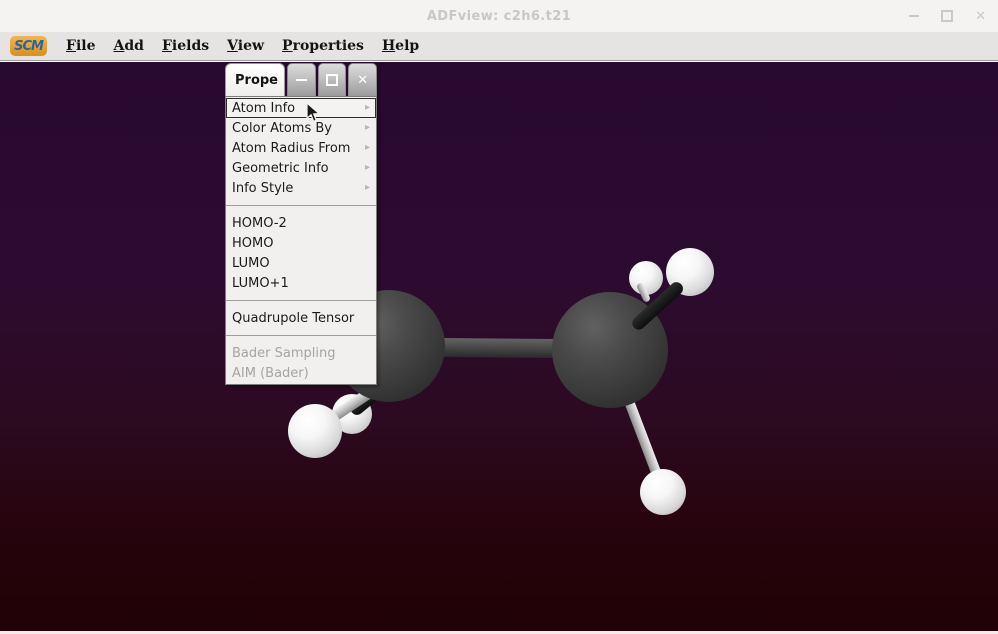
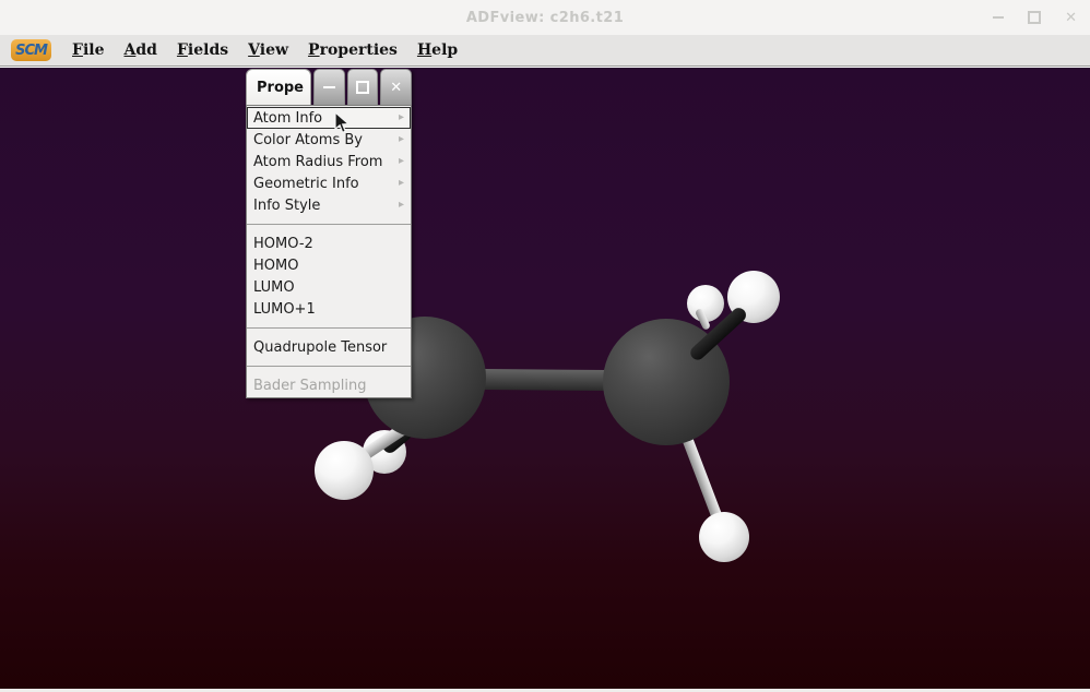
  ADFview: c2h6.t21
  ✕
  SCM
  File
  Add
  Fields
  View
  Properties
  Help
  Prope
  ✕
  Atom Info
  ▸
  Color Atoms By
  ▸
  Atom Radius From
  ▸
  Geometric Info
  ▸
  Info Style
  ▸
  HOMO-2
  HOMO
  LUMO
  LUMO+1
  Quadrupole Tensor
  Bader Sampling
- AIM (Bader)
